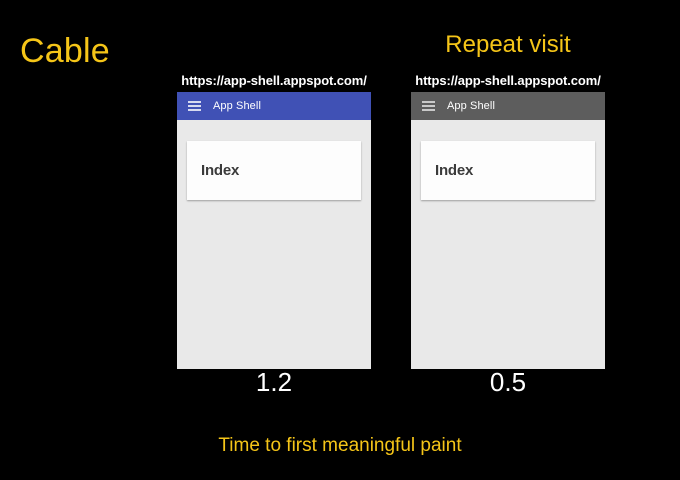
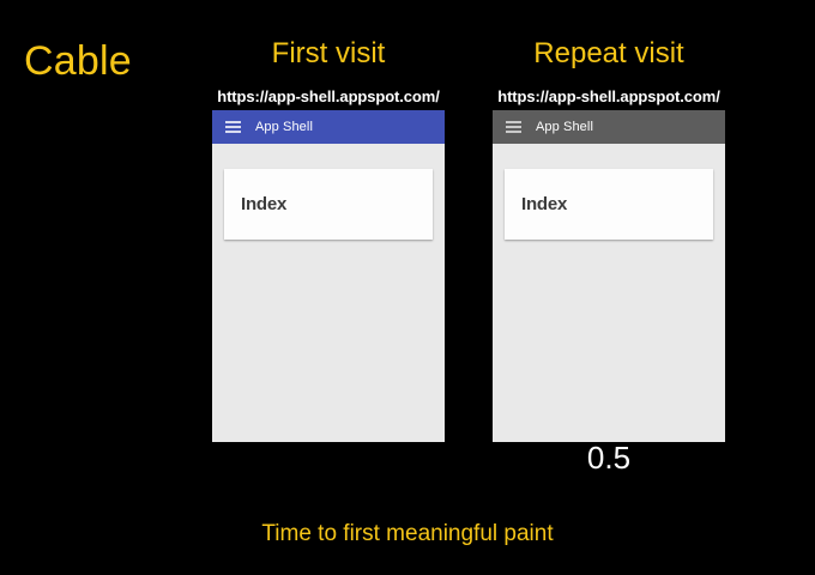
  Cable
+ First visit
  https://app-shell.appspot.com/
  App Shell
  Index
- 1.2
  Repeat visit
  https://app-shell.appspot.com/
  App Shell
  Index
  0.5
  Time to first meaningful paint
